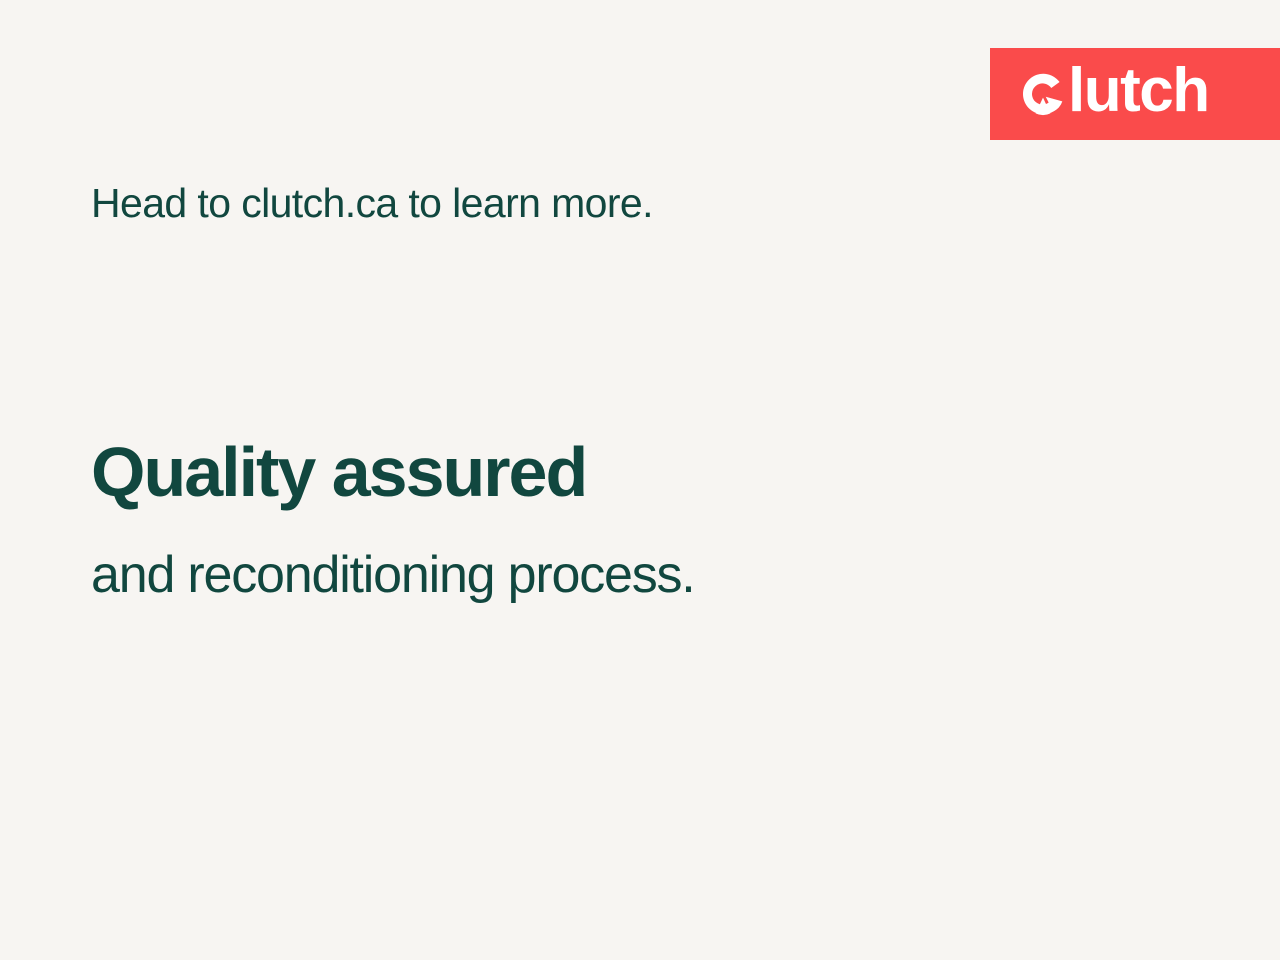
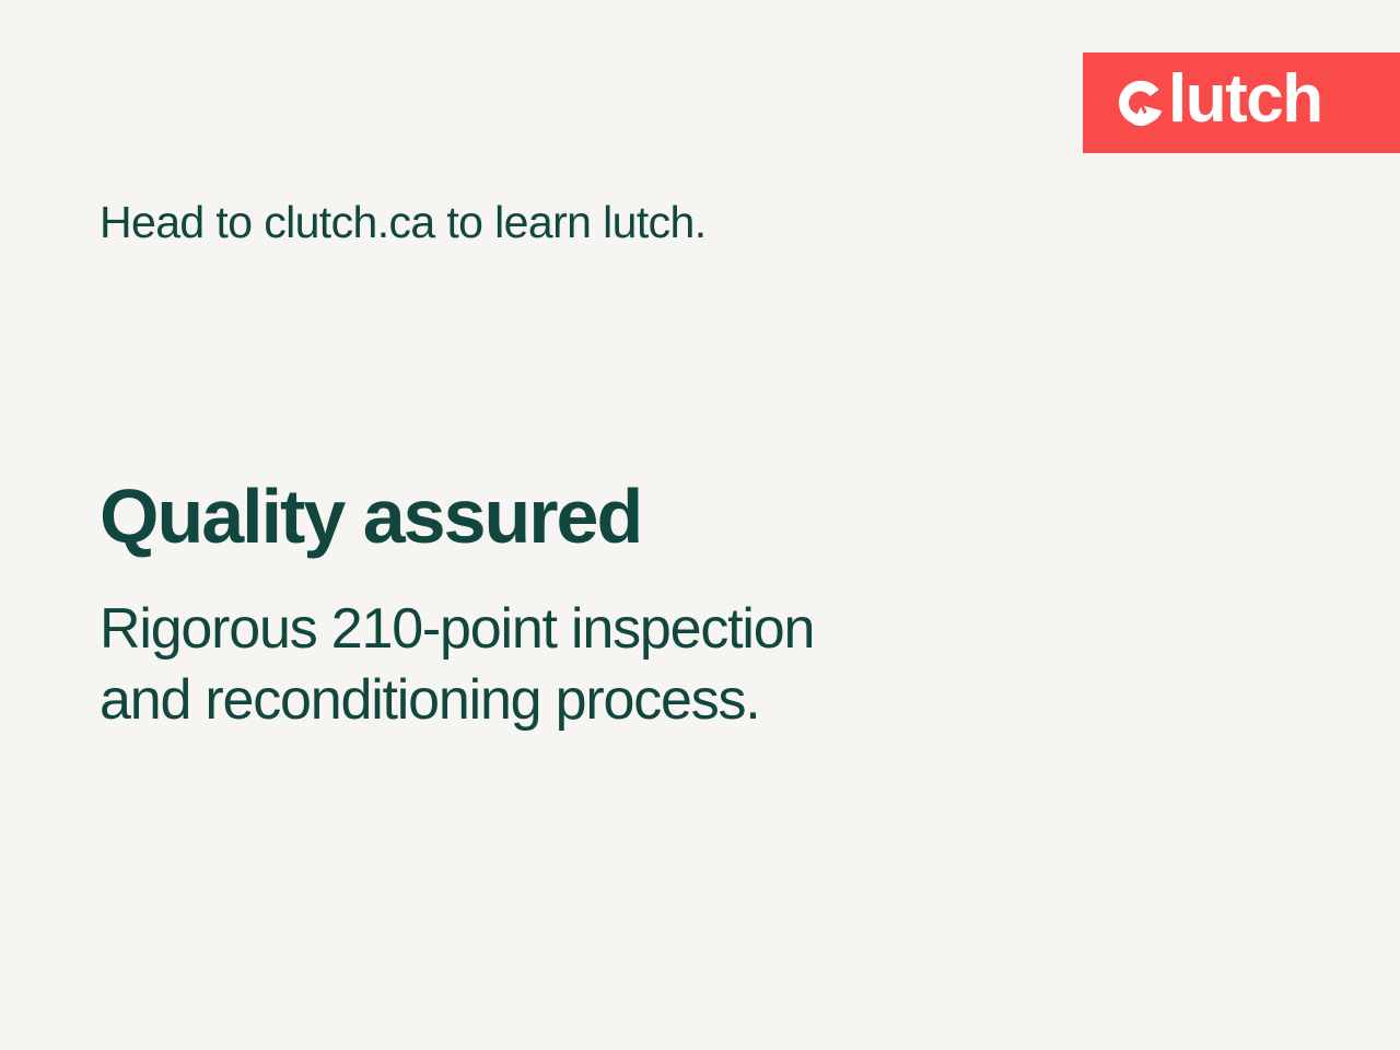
  lutch
- Head to clutch.ca to learn more.
+ Head to clutch.ca to learn lutch.
  Quality assured
+ Rigorous 210-point inspection
  and reconditioning process.
